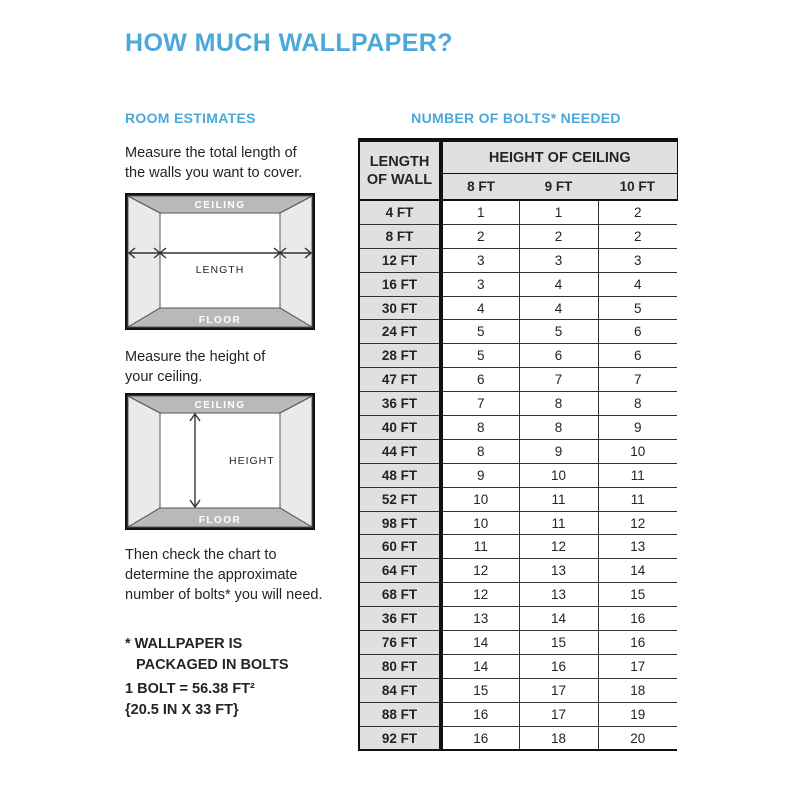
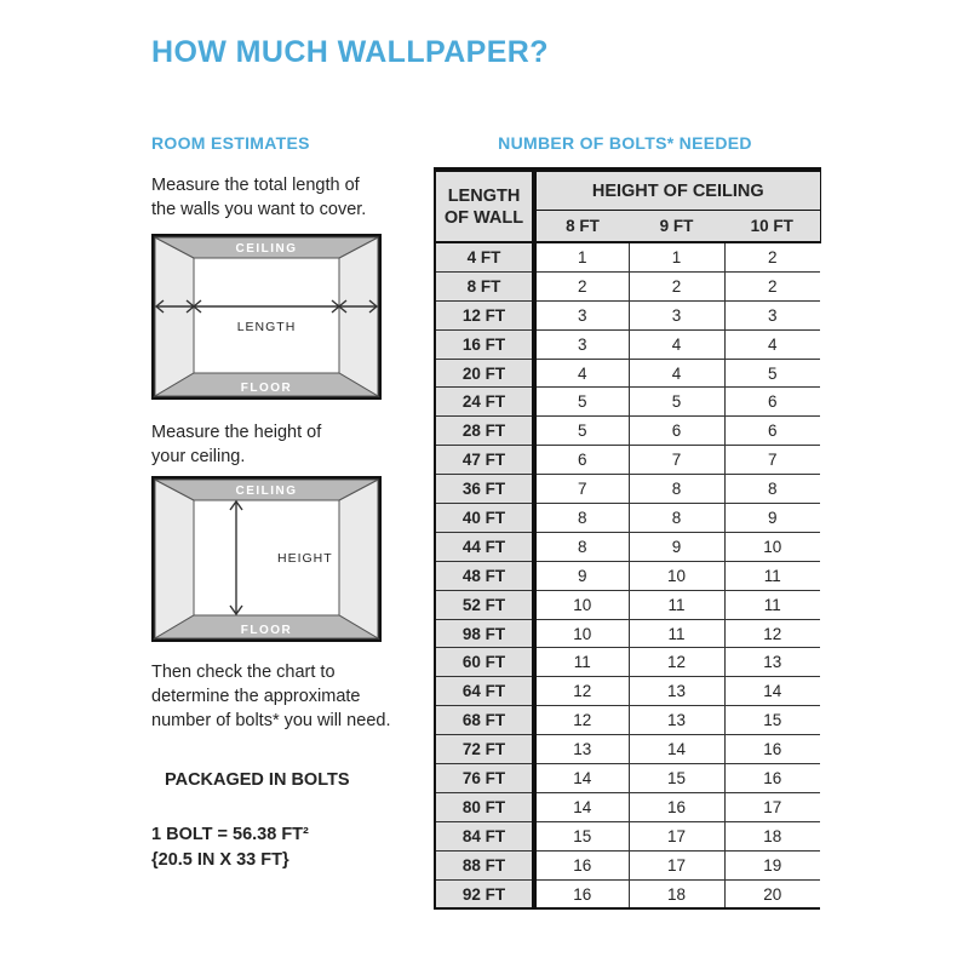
  HOW MUCH WALLPAPER?
  ROOM ESTIMATES
  Measure the total length of
  the walls you want to cover.
  CEILING
  FLOOR
  LENGTH
  Measure the height of
  your ceiling.
  CEILING
  FLOOR
  HEIGHT
  Then check the chart to
  determine the approximate
  number of bolts* you will need.
- * WALLPAPER IS
  PACKAGED IN BOLTS
  1 BOLT = 56.38 FT²
  {20.5 IN X 33 FT}
  NUMBER OF BOLTS* NEEDED
  LENGTH OF WALL	HEIGHT OF CEILING
  8 FT	9 FT	10 FT
  4 FT	1	1	2
  8 FT	2	2	2
  12 FT	3	3	3
  16 FT	3	4	4
- 30 FT	4	4	5
+ 20 FT	4	4	5
  24 FT	5	5	6
  28 FT	5	6	6
  47 FT	6	7	7
  36 FT	7	8	8
  40 FT	8	8	9
  44 FT	8	9	10
  48 FT	9	10	11
  52 FT	10	11	11
  98 FT	10	11	12
  60 FT	11	12	13
  64 FT	12	13	14
  68 FT	12	13	15
- 36 FT	13	14	16
+ 72 FT	13	14	16
  76 FT	14	15	16
  80 FT	14	16	17
  84 FT	15	17	18
  88 FT	16	17	19
  92 FT	16	18	20
